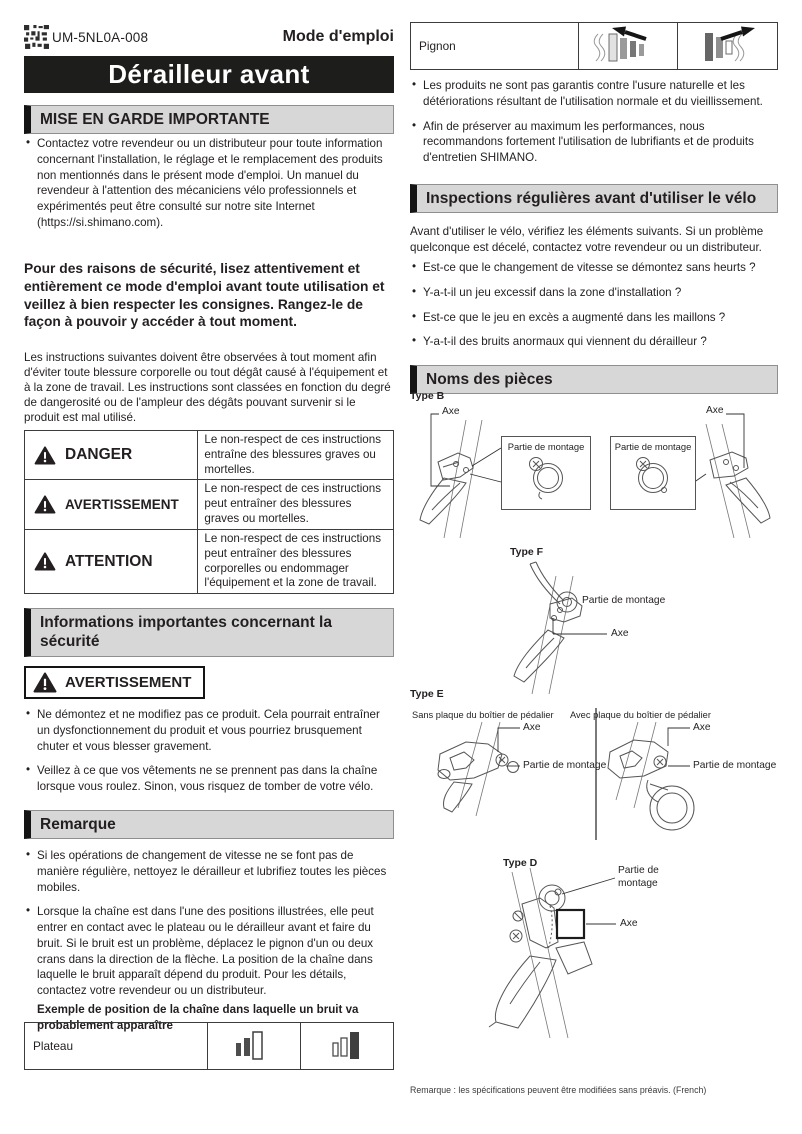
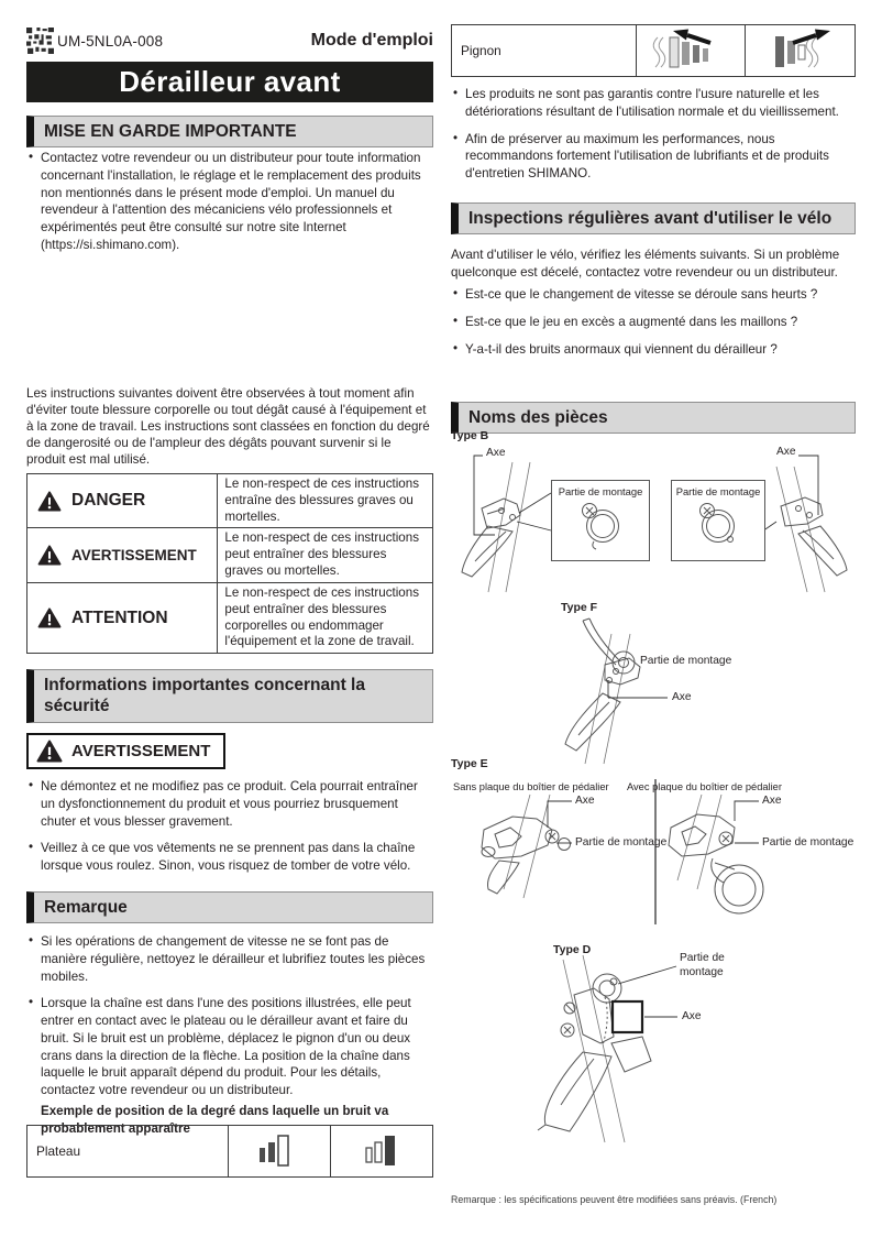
  UM-5NL0A-008
  Mode d'emploi
  Dérailleur avant
  MISE EN GARDE IMPORTANTE
  Contactez votre revendeur ou un distributeur pour toute information concernant l'installation, le réglage et le remplacement des produits non mentionnés dans le présent mode d'emploi. Un manuel du revendeur à l'attention des mécaniciens vélo professionnels et expérimentés peut être consulté sur notre site Internet (https://si.shimano.com).
- Pour des raisons de sécurité, lisez attentivement et entièrement ce mode d'emploi avant toute utilisation et veillez à bien respecter les consignes. Rangez-le de façon à pouvoir y accéder à tout moment.
  Les instructions suivantes doivent être observées à tout moment afin d'éviter toute blessure corporelle ou tout dégât causé à l'équipement et à la zone de travail. Les instructions sont classées en fonction du degré de dangerosité ou de l'ampleur des dégâts pouvant survenir si le produit est mal utilisé.
  DANGER	Le non-respect de ces instructions entraîne des blessures graves ou mortelles.
  AVERTISSEMENT	Le non-respect de ces instructions peut entraîner des blessures graves ou mortelles.
  ATTENTION	Le non-respect de ces instructions peut entraîner des blessures corporelles ou endommager l'équipement et la zone de travail.
  Informations importantes concernant la sécurité
  AVERTISSEMENT
  Ne démontez et ne modifiez pas ce produit. Cela pourrait entraîner un dysfonctionnement du produit et vous pourriez brusquement chuter et vous blesser gravement.
  Veillez à ce que vos vêtements ne se prennent pas dans la chaîne lorsque vous roulez. Sinon, vous risquez de tomber de votre vélo.
  Remarque
  Si les opérations de changement de vitesse ne se font pas de manière régulière, nettoyez le dérailleur et lubrifiez toutes les pièces mobiles.
  Lorsque la chaîne est dans l'une des positions illustrées, elle peut entrer en contact avec le plateau ou le dérailleur avant et faire du bruit. Si le bruit est un problème, déplacez le pignon d'un ou deux crans dans la direction de la flèche. La position de la chaîne dans laquelle le bruit apparaît dépend du produit. Pour les détails, contactez votre revendeur ou un distributeur.
- Exemple de position de la chaîne dans laquelle un bruit va probablement apparaître
+ Exemple de position de la degré dans laquelle un bruit va probablement apparaître
  Plateau
  Pignon
  Les produits ne sont pas garantis contre l'usure naturelle et les détériorations résultant de l'utilisation normale et du vieillissement.
  Afin de préserver au maximum les performances, nous recommandons fortement l'utilisation de lubrifiants et de produits d'entretien SHIMANO.
  Inspections régulières avant d'utiliser le vélo
  Avant d'utiliser le vélo, vérifiez les éléments suivants. Si un problème quelconque est décelé, contactez votre revendeur ou un distributeur.
- Est-ce que le changement de vitesse se démontez sans heurts ?
+ Est-ce que le changement de vitesse se déroule sans heurts ?
- Y-a-t-il un jeu excessif dans la zone d'installation ?
  Est-ce que le jeu en excès a augmenté dans les maillons ?
  Y-a-t-il des bruits anormaux qui viennent du dérailleur ?
  Noms des pièces
  Type B
  Axe
  Axe
  Partie de montage
  Partie de montage
  Type F
  Partie de montage
  Axe
  Type E
  Sans plaque du boîtier de pédalier
  Avec plaque du boîtier de pédalier
  Axe
  Partie de montage
  Axe
  Partie de montage
  Type D
  Partie de
  montage
  Axe
  Remarque : les spécifications peuvent être modifiées sans préavis. (French)
